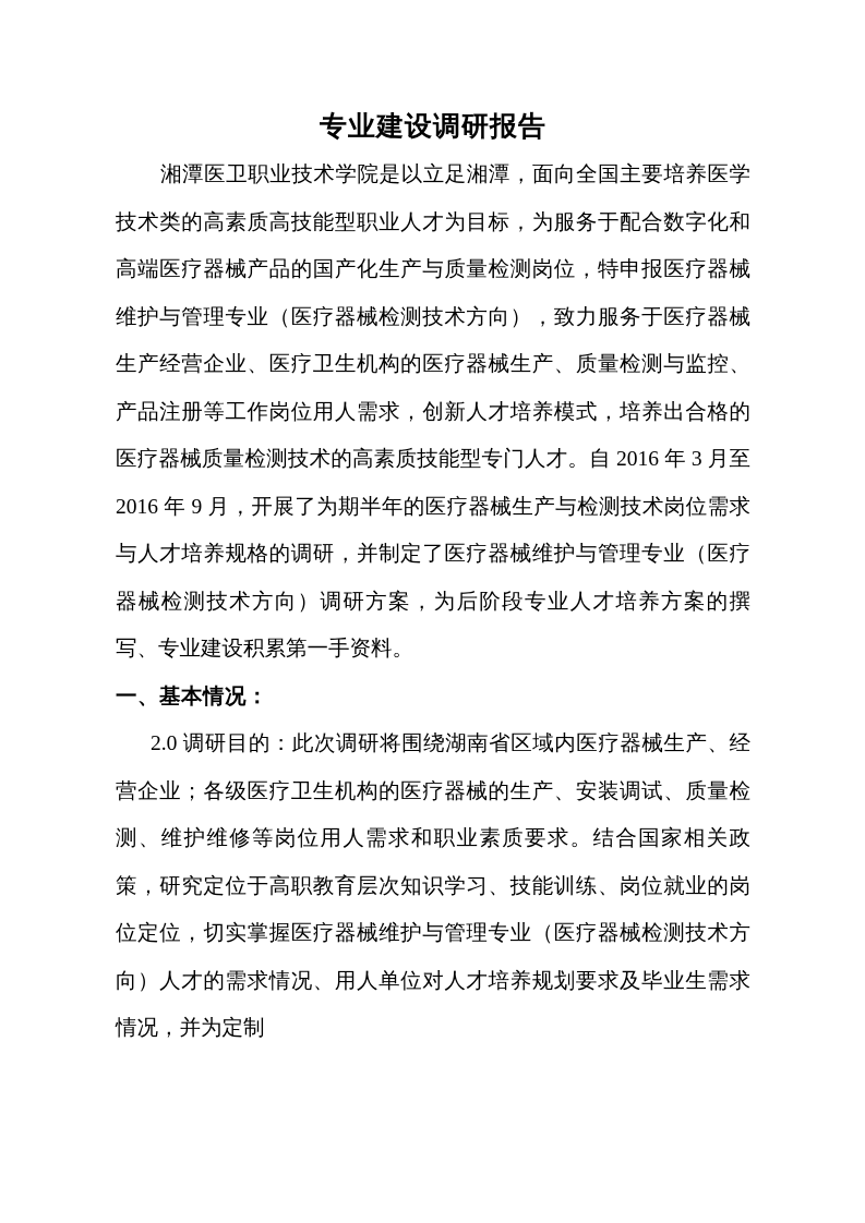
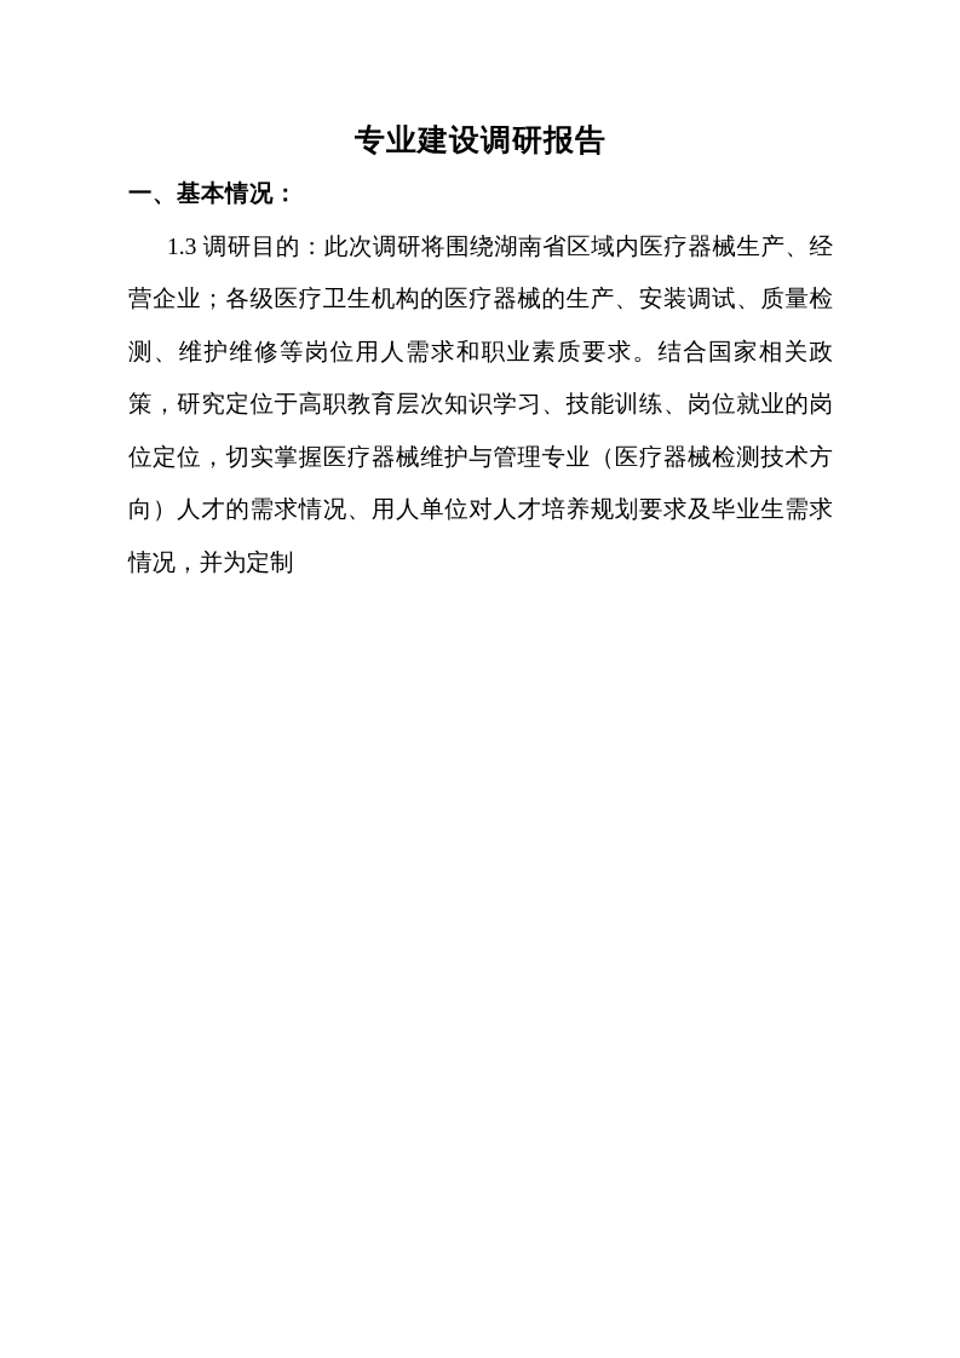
  专业建设调研报告
- 湘潭医卫职业技术学院是以立足湘潭，面向全国主要培养医学技术类的高素质高技能型职业人才为目标，为服务于配合数字化和高端医疗器械产品的国产化生产与质量检测岗位，特申报医疗器械维护与管理专业（医疗器械检测技术方向），致力服务于医疗器械生产经营企业、医疗卫生机构的医疗器械生产、质量检测与监控、产品注册等工作岗位用人需求，创新人才培养模式，培养出合格的医疗器械质量检测技术的高素质技能型专门人才。自 2016 年 3 月至 2016 年 9 月，开展了为期半年的医疗器械生产与检测技术岗位需求与人才培养规格的调研，并制定了医疗器械维护与管理专业（医疗器械检测技术方向）调研方案，为后阶段专业人才培养方案的撰写、专业建设积累第一手资料。
  一、基本情况：
- 2.0 调研目的：此次调研将围绕湖南省区域内医疗器械生产、经营企业；各级医疗卫生机构的医疗器械的生产、安装调试、质量检测、维护维修等岗位用人需求和职业素质要求。结合国家相关政策，研究定位于高职教育层次知识学习、技能训练、岗位就业的岗位定位，切实掌握医疗器械维护与管理专业（医疗器械检测技术方向）人才的需求情况、用人单位对人才培养规划要求及毕业生需求情况，并为定制
+ 1.3 调研目的：此次调研将围绕湖南省区域内医疗器械生产、经营企业；各级医疗卫生机构的医疗器械的生产、安装调试、质量检测、维护维修等岗位用人需求和职业素质要求。结合国家相关政策，研究定位于高职教育层次知识学习、技能训练、岗位就业的岗位定位，切实掌握医疗器械维护与管理专业（医疗器械检测技术方向）人才的需求情况、用人单位对人才培养规划要求及毕业生需求情况，并为定制
